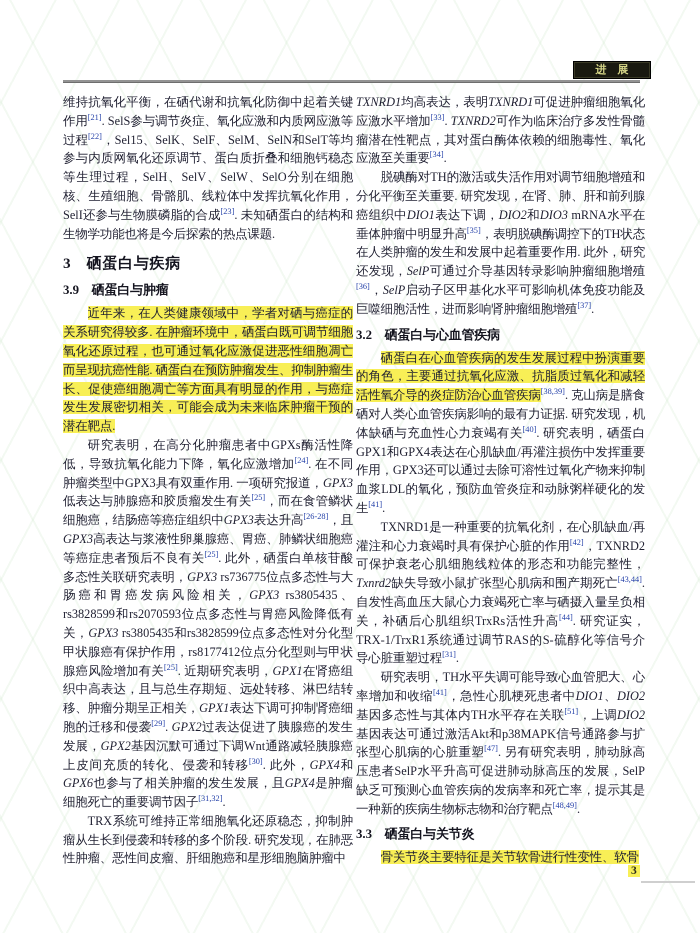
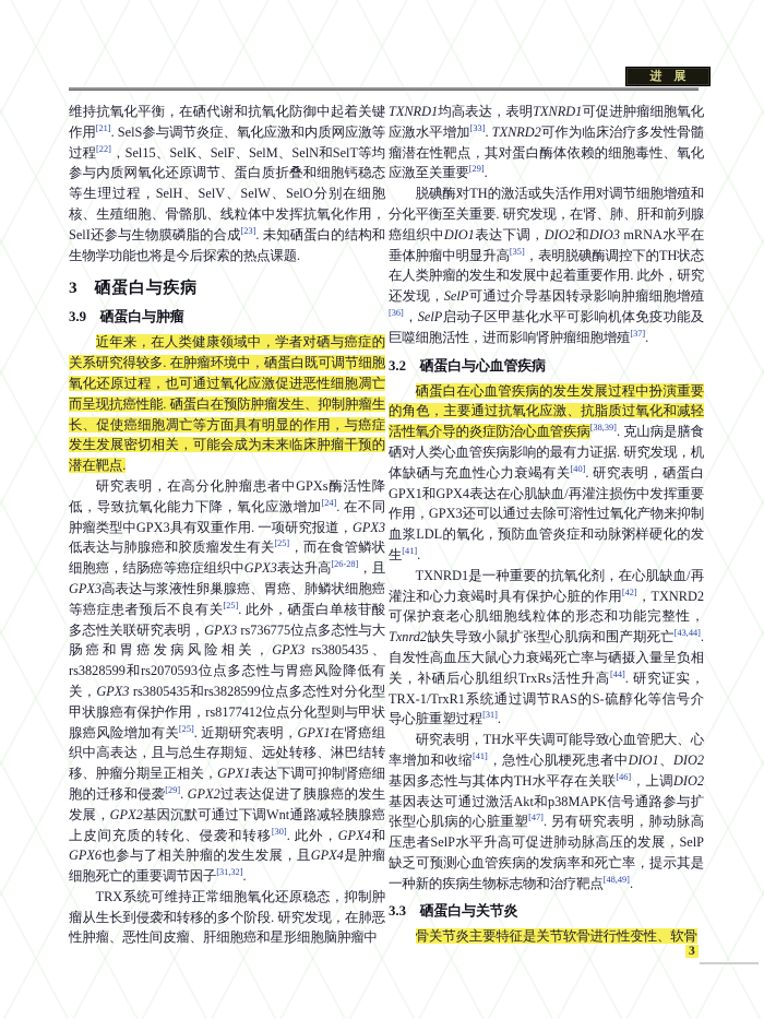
  进 展
  维持抗氧化平衡，在硒代谢和抗氧化防御中起着关键作用[21]. SelS参与调节炎症、氧化应激和内质网应激等过程[22]，Sel15、SelK、SelF、SelM、SelN和SelT等均参与内质网氧化还原调节、蛋白质折叠和细胞钙稳态等生理过程，SelH、SelV、SelW、SelO分别在细胞核、生殖细胞、骨骼肌、线粒体中发挥抗氧化作用，SelI还参与生物膜磷脂的合成[23]. 未知硒蛋白的结构和生物学功能也将是今后探索的热点课题.
  3 硒蛋白与疾病
  3.9 硒蛋白与肿瘤
  近年来，在人类健康领域中，学者对硒与癌症的关系研究得较多. 在肿瘤环境中，硒蛋白既可调节细胞氧化还原过程，也可通过氧化应激促进恶性细胞凋亡而呈现抗癌性能. 硒蛋白在预防肿瘤发生、抑制肿瘤生长、促使癌细胞凋亡等方面具有明显的作用，与癌症发生发展密切相关，可能会成为未来临床肿瘤干预的潜在靶点.
  研究表明，在高分化肿瘤患者中GPXs酶活性降低，导致抗氧化能力下降，氧化应激增加[24]. 在不同肿瘤类型中GPX3具有双重作用. 一项研究报道，GPX3低表达与肺腺癌和胶质瘤发生有关[25]，而在食管鳞状细胞癌，结肠癌等癌症组织中GPX3表达升高[26-28]，且GPX3高表达与浆液性卵巢腺癌、胃癌、肺鳞状细胞癌等癌症患者预后不良有关[25]. 此外，硒蛋白单核苷酸多态性关联研究表明，GPX3 rs736775位点多态性与大肠癌和胃癌发病风险相关，GPX3 rs3805435、rs3828599和rs2070593位点多态性与胃癌风险降低有关，GPX3 rs3805435和rs3828599位点多态性对分化型甲状腺癌有保护作用，rs8177412位点分化型则与甲状腺癌风险增加有关[25]. 近期研究表明，GPX1在肾癌组织中高表达，且与总生存期短、远处转移、淋巴结转移、肿瘤分期呈正相关，GPX1表达下调可抑制肾癌细胞的迁移和侵袭[29]. GPX2过表达促进了胰腺癌的发生发展，GPX2基因沉默可通过下调Wnt通路减轻胰腺癌上皮间充质的转化、侵袭和转移[30]. 此外，GPX4和GPX6也参与了相关肿瘤的发生发展，且GPX4是肿瘤细胞死亡的重要调节因子[31,32].
  TRX系统可维持正常细胞氧化还原稳态，抑制肿瘤从生长到侵袭和转移的多个阶段. 研究发现，在肺恶性肿瘤、恶性间皮瘤、肝细胞癌和星形细胞脑肿瘤中
- TXNRD1均高表达，表明TXNRD1可促进肿瘤细胞氧化应激水平增加[33]. TXNRD2可作为临床治疗多发性骨髓瘤潜在性靶点，其对蛋白酶体依赖的细胞毒性、氧化应激至关重要[34].
+ TXNRD1均高表达，表明TXNRD1可促进肿瘤细胞氧化应激水平增加[33]. TXNRD2可作为临床治疗多发性骨髓瘤潜在性靶点，其对蛋白酶体依赖的细胞毒性、氧化应激至关重要[29].
  脱碘酶对TH的激活或失活作用对调节细胞增殖和分化平衡至关重要. 研究发现，在肾、肺、肝和前列腺癌组织中DIO1表达下调，DIO2和DIO3 mRNA水平在垂体肿瘤中明显升高[35]，表明脱碘酶调控下的TH状态在人类肿瘤的发生和发展中起着重要作用. 此外，研究还发现，SelP可通过介导基因转录影响肿瘤细胞增殖[36]，SelP启动子区甲基化水平可影响机体免疫功能及巨噬细胞活性，进而影响肾肿瘤细胞增殖[37].
  3.2 硒蛋白与心血管疾病
  硒蛋白在心血管疾病的发生发展过程中扮演重要的角色，主要通过抗氧化应激、抗脂质过氧化和减轻活性氧介导的炎症防治心血管疾病[38,39]. 克山病是膳食硒对人类心血管疾病影响的最有力证据. 研究发现，机体缺硒与充血性心力衰竭有关[40]. 研究表明，硒蛋白GPX1和GPX4表达在心肌缺血/再灌注损伤中发挥重要作用，GPX3还可以通过去除可溶性过氧化产物来抑制血浆LDL的氧化，预防血管炎症和动脉粥样硬化的发生[41].
  TXNRD1是一种重要的抗氧化剂，在心肌缺血/再灌注和心力衰竭时具有保护心脏的作用[42]，TXNRD2可保护衰老心肌细胞线粒体的形态和功能完整性，Txnrd2缺失导致小鼠扩张型心肌病和围产期死亡[43,44]. 自发性高血压大鼠心力衰竭死亡率与硒摄入量呈负相关，补硒后心肌组织TrxRs活性升高[44]. 研究证实，TRX-1/TrxR1系统通过调节RAS的S-硫醇化等信号介导心脏重塑过程[31].
- 研究表明，TH水平失调可能导致心血管肥大、心率增加和收缩[41]，急性心肌梗死患者中DIO1、DIO2基因多态性与其体内TH水平存在关联[51]，上调DIO2基因表达可通过激活Akt和p38MAPK信号通路参与扩张型心肌病的心脏重塑[47]. 另有研究表明，肺动脉高压患者SelP水平升高可促进肺动脉高压的发展，SelP缺乏可预测心血管疾病的发病率和死亡率，提示其是一种新的疾病生物标志物和治疗靶点[48,49].
+ 研究表明，TH水平失调可能导致心血管肥大、心率增加和收缩[41]，急性心肌梗死患者中DIO1、DIO2基因多态性与其体内TH水平存在关联[46]，上调DIO2基因表达可通过激活Akt和p38MAPK信号通路参与扩张型心肌病的心脏重塑[47]. 另有研究表明，肺动脉高压患者SelP水平升高可促进肺动脉高压的发展，SelP缺乏可预测心血管疾病的发病率和死亡率，提示其是一种新的疾病生物标志物和治疗靶点[48,49].
  3.3 硒蛋白与关节炎
  骨关节炎主要特征是关节软骨进行性变性、软骨
  3
